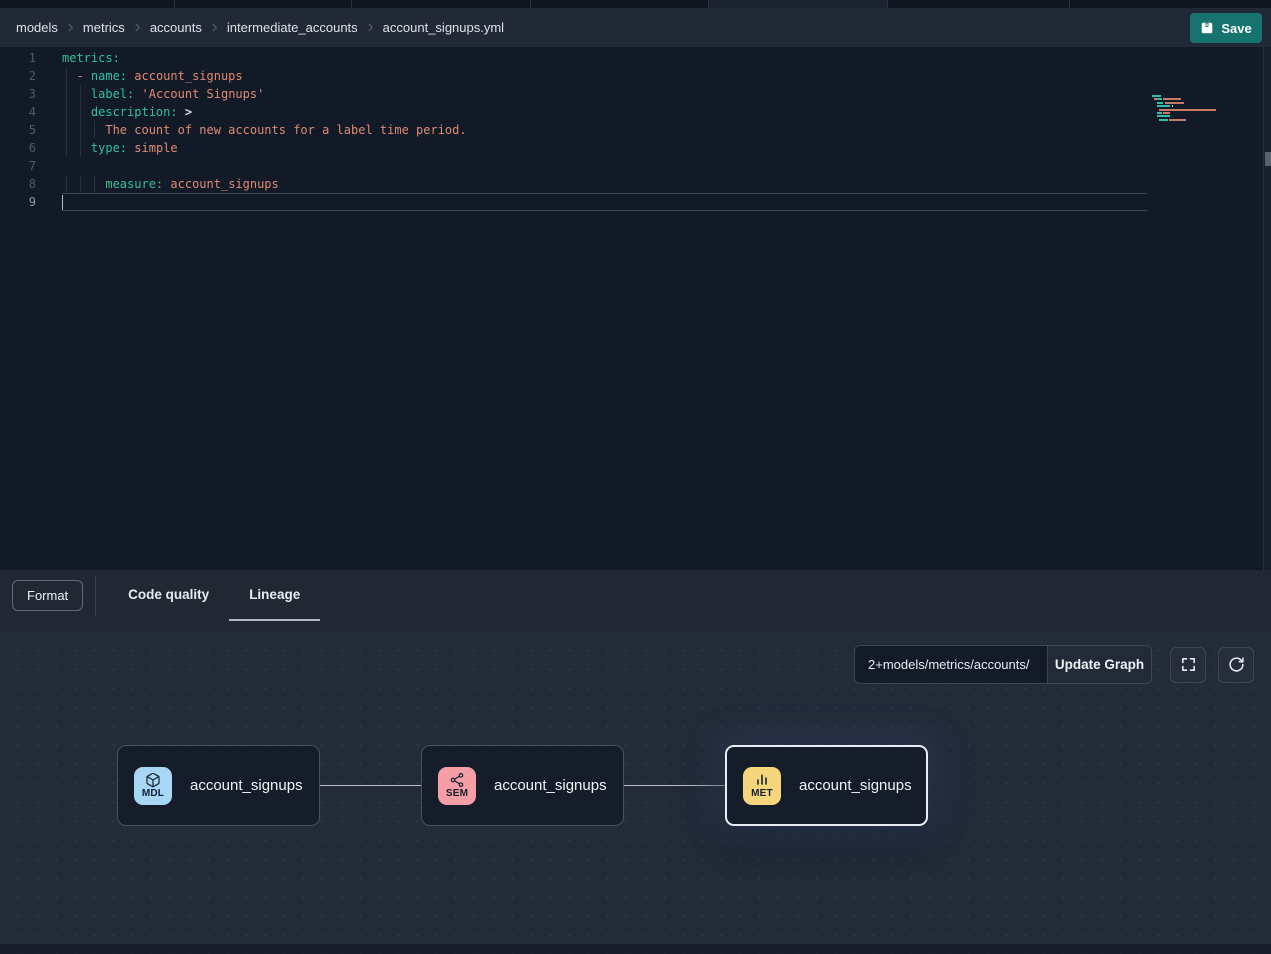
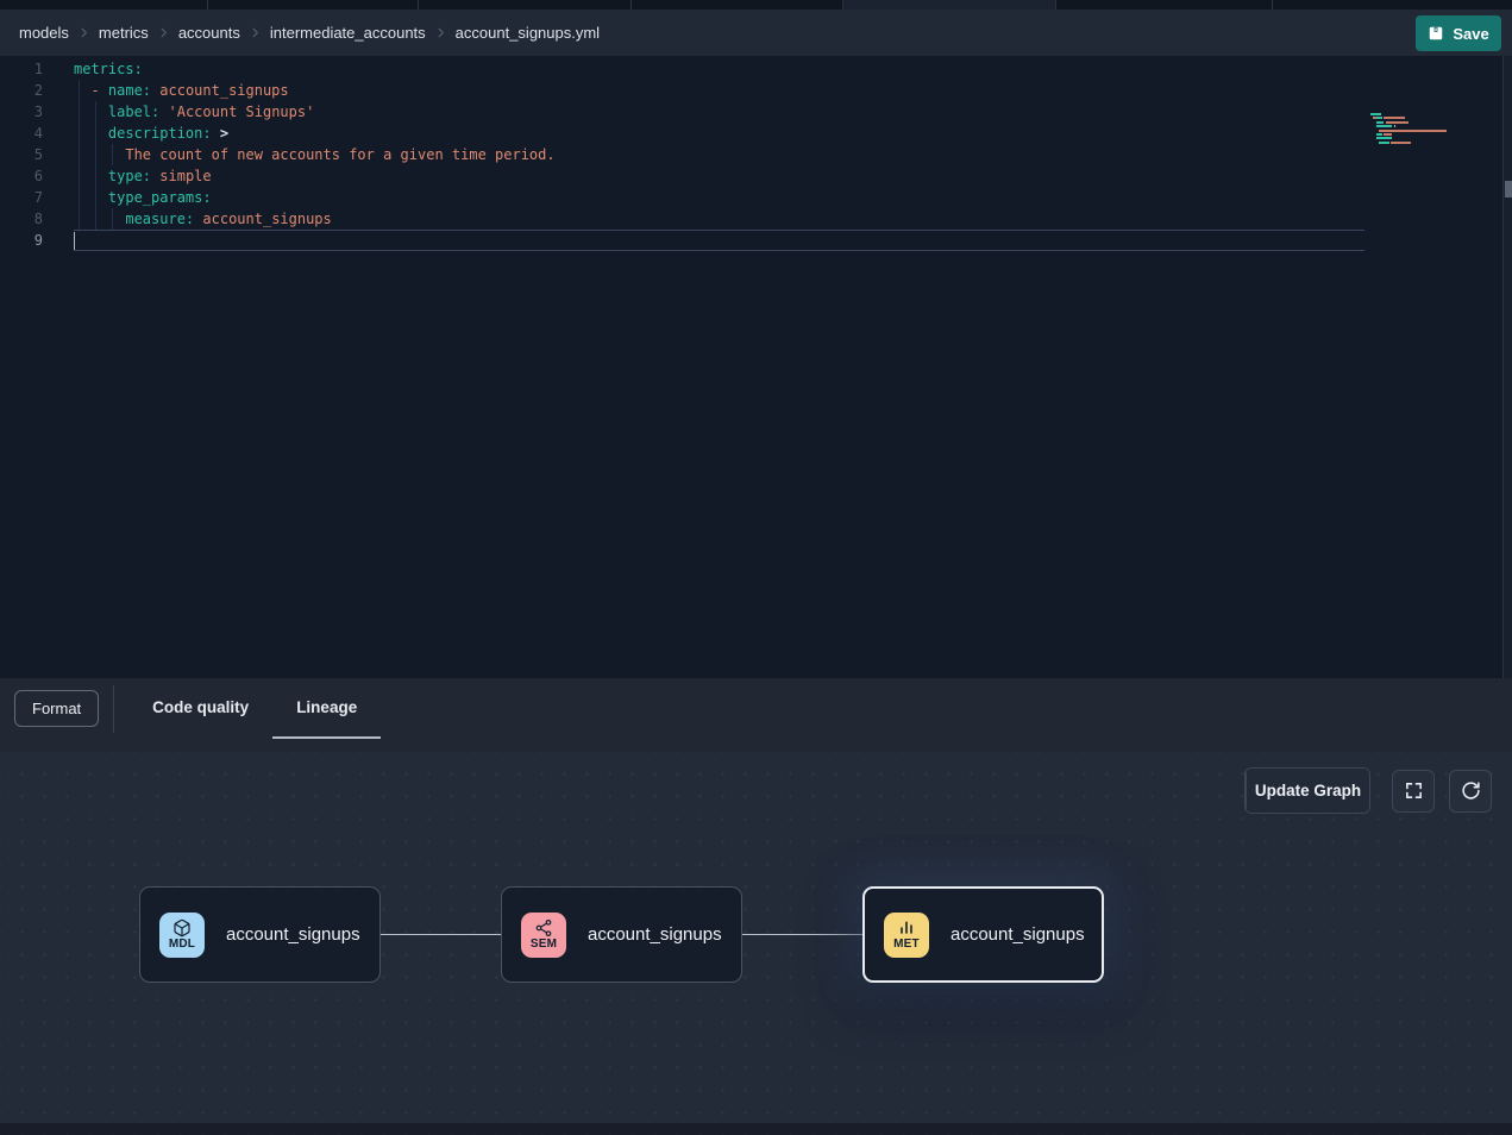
  models
  metrics
  accounts
  intermediate_accounts
  account_signups.yml
  Save
  1
  metrics:
  2
  - name: account_signups
  3
  label: 'Account Signups'
  4
  description: >
  5
- The count of new accounts for a label time period.
+ The count of new accounts for a given time period.
  6
  type: simple
  7
+ type_params:
  8
  measure: account_signups
  9
  Format
  Code quality
  Lineage
- 2+models/metrics/accounts/
  Update Graph
  MDL
  account_signups
  SEM
  account_signups
  MET
  account_signups
